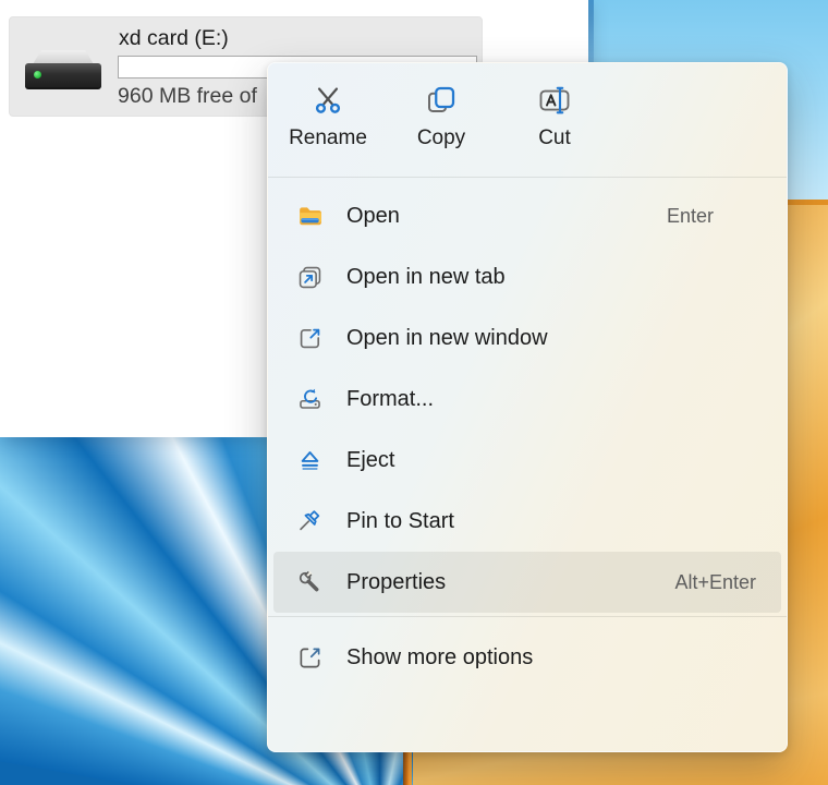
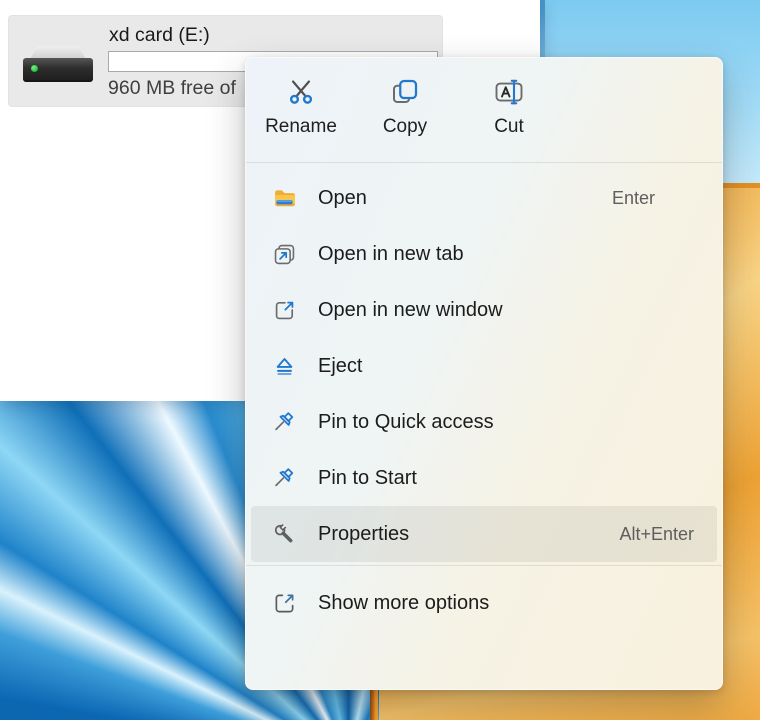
  xd card (E:)
  960 MB free of
  Rename
  Copy
  Cut
  Open
  Enter
  Open in new tab
  Open in new window
- Format...
  Eject
+ Pin to Quick access
  Pin to Start
  Properties
  Alt+Enter
  Show more options
